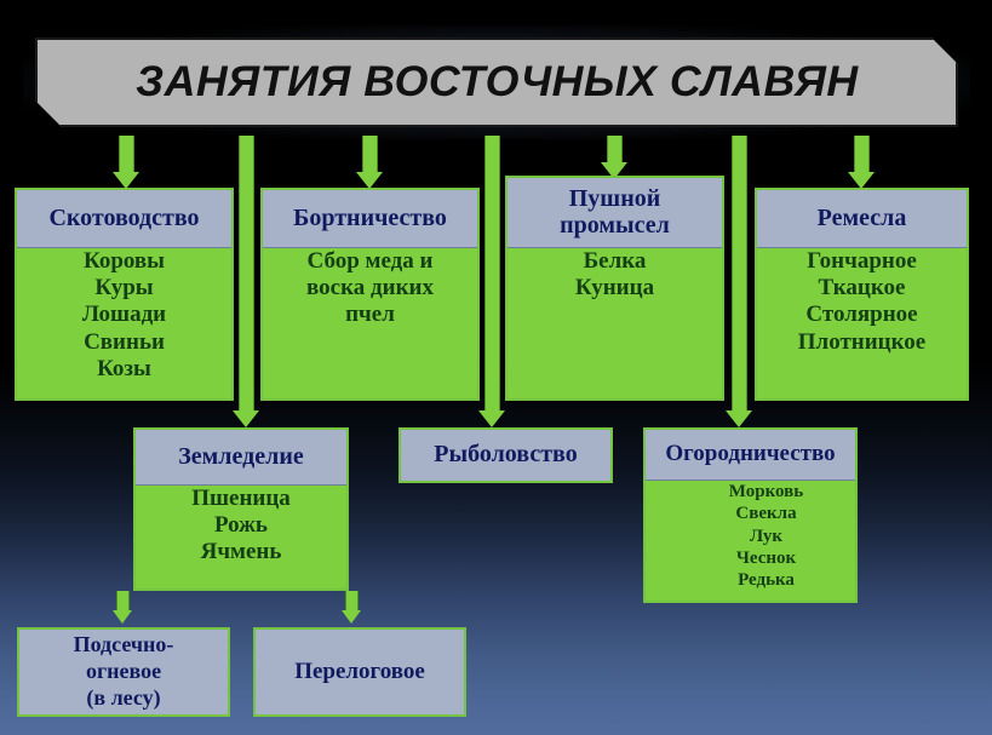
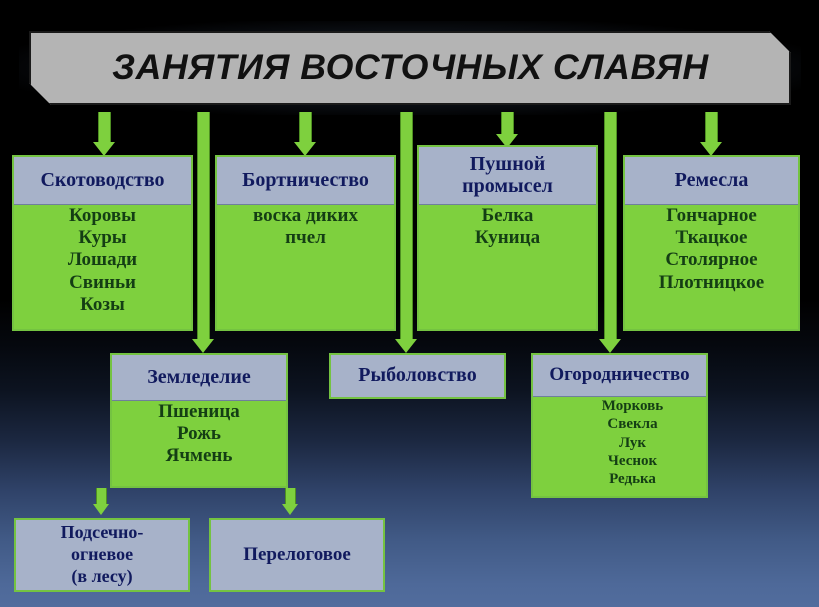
  ЗАНЯТИЯ ВОСТОЧНЫХ СЛАВЯН
  Скотоводство
  Коровы
  Куры
  Лошади
  Свиньи
  Козы
  Бортничество
- Сбор меда и
  воска диких
  пчел
  Пушной
  промысел
  Белка
  Куница
  Ремесла
  Гончарное
  Ткацкое
  Столярное
  Плотницкое
  Земледелие
  Пшеница
  Рожь
  Ячмень
  Рыболовство
  Огородничество
  Морковь
  Свекла
  Лук
  Чеснок
  Редька
  Подсечно-
  огневое
  (в лесу)
  Перелоговое
